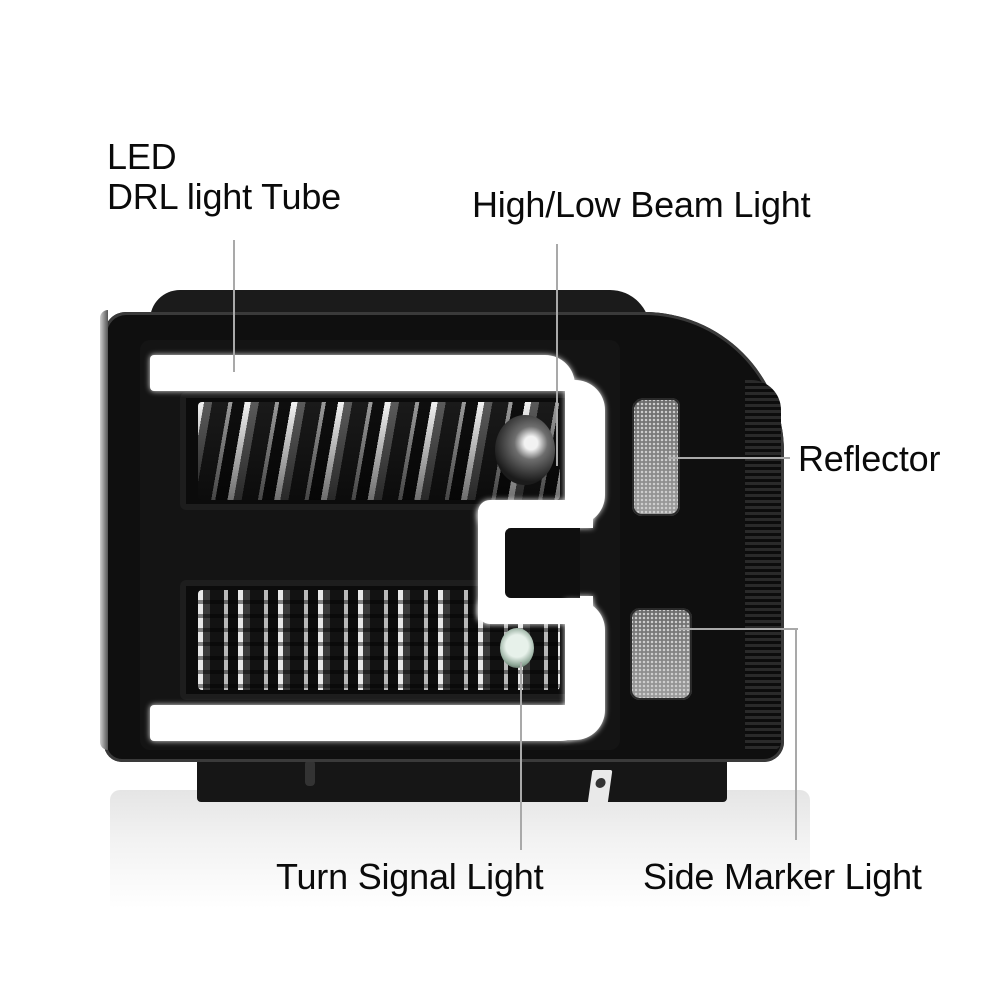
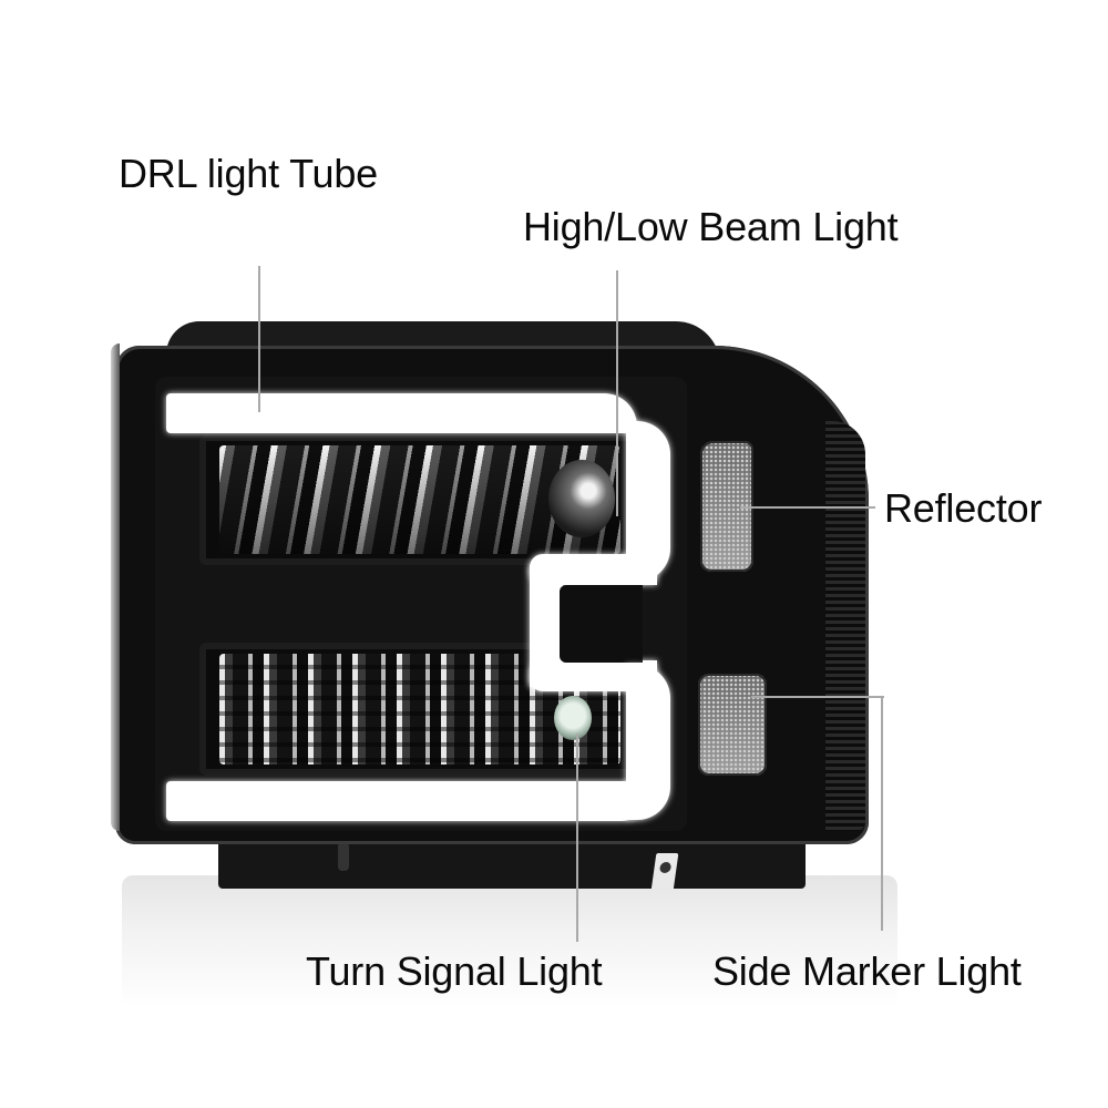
- LED
  DRL light Tube
  High/Low Beam Light
  Reflector
  Turn Signal Light
  Side Marker Light
